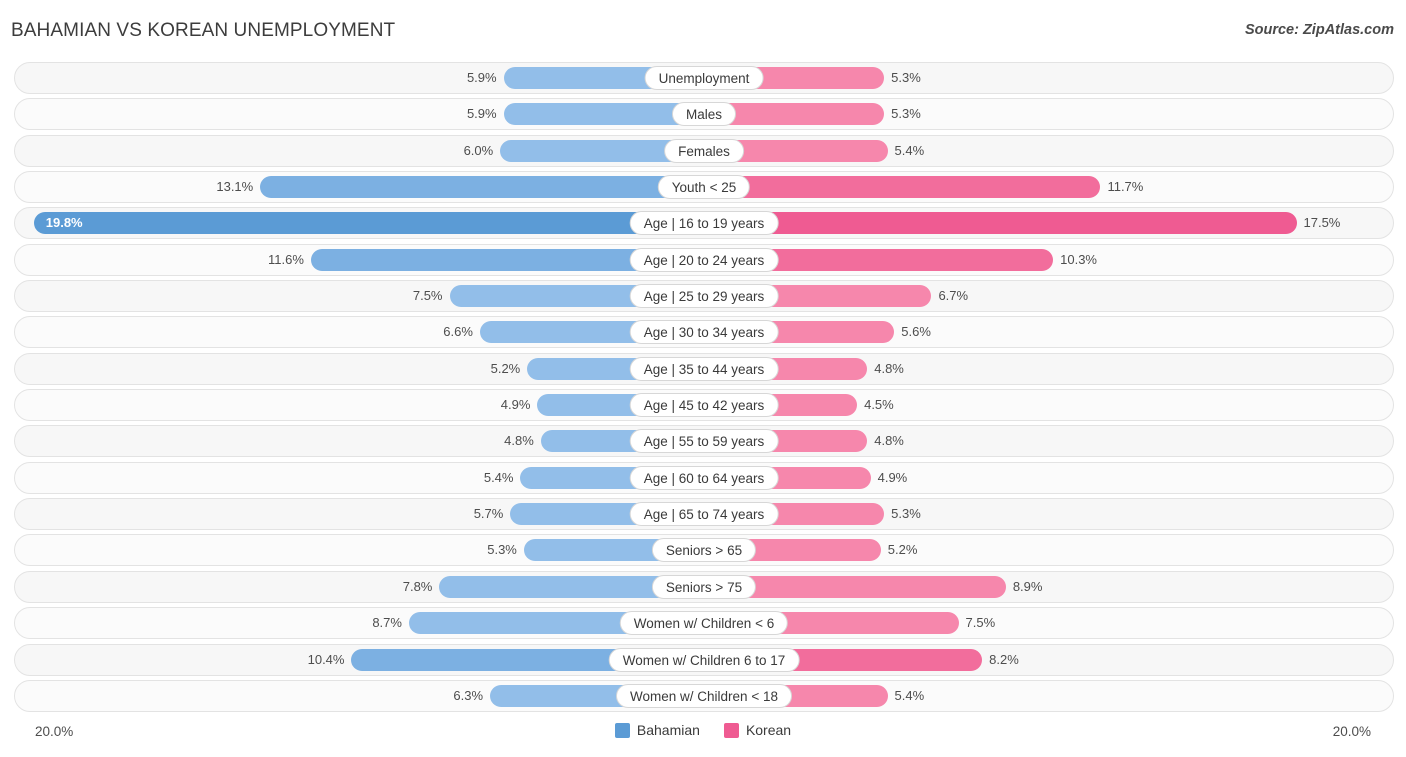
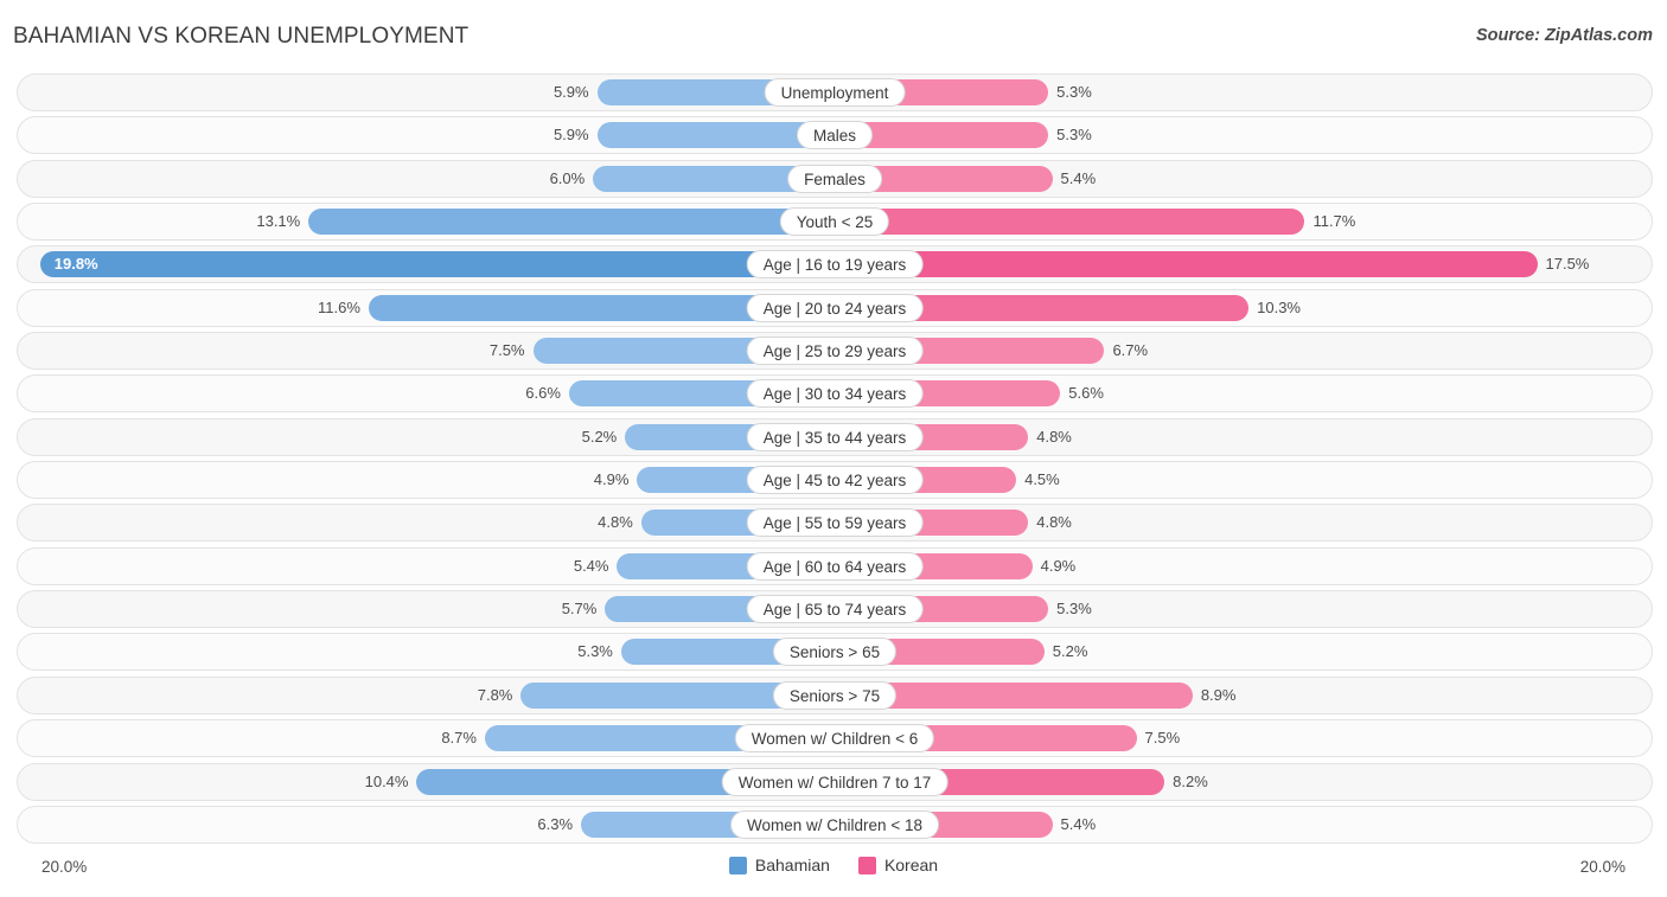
  BAHAMIAN VS KOREAN UNEMPLOYMENT
  Source: ZipAtlas.com
  5.9%
  5.3%
  Unemployment
  5.9%
  5.3%
  Males
  6.0%
  5.4%
  Females
  13.1%
  11.7%
  Youth < 25
  19.8%
  17.5%
  Age | 16 to 19 years
  11.6%
  10.3%
  Age | 20 to 24 years
  7.5%
  6.7%
  Age | 25 to 29 years
  6.6%
  5.6%
  Age | 30 to 34 years
  5.2%
  4.8%
  Age | 35 to 44 years
  4.9%
  4.5%
  Age | 45 to 42 years
  4.8%
  4.8%
  Age | 55 to 59 years
  5.4%
  4.9%
  Age | 60 to 64 years
  5.7%
  5.3%
  Age | 65 to 74 years
  5.3%
  5.2%
  Seniors > 65
  7.8%
  8.9%
  Seniors > 75
  8.7%
  7.5%
  Women w/ Children < 6
  10.4%
  8.2%
- Women w/ Children 6 to 17
+ Women w/ Children 7 to 17
  6.3%
  5.4%
  Women w/ Children < 18
  20.0%
  20.0%
  Bahamian
  Korean
